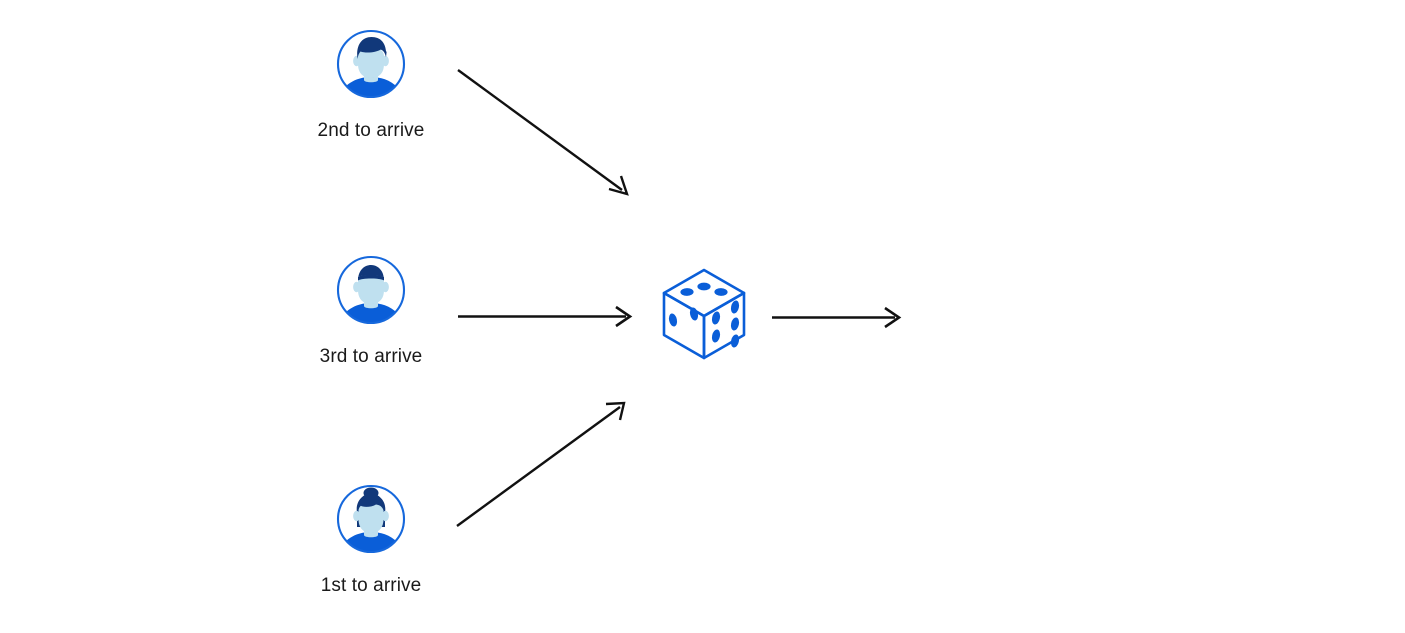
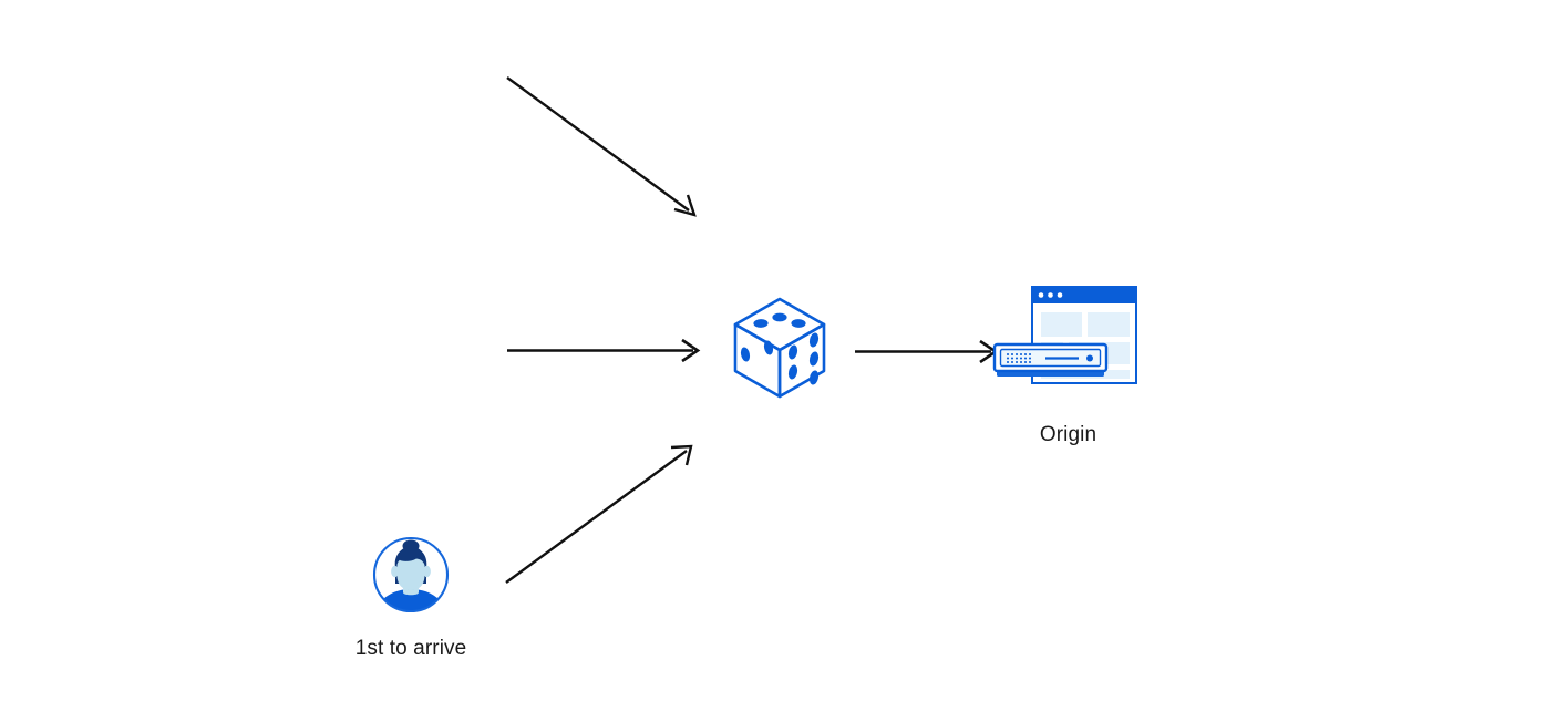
- 2nd to arrive
- 3rd to arrive
  1st to arrive
+ Origin
